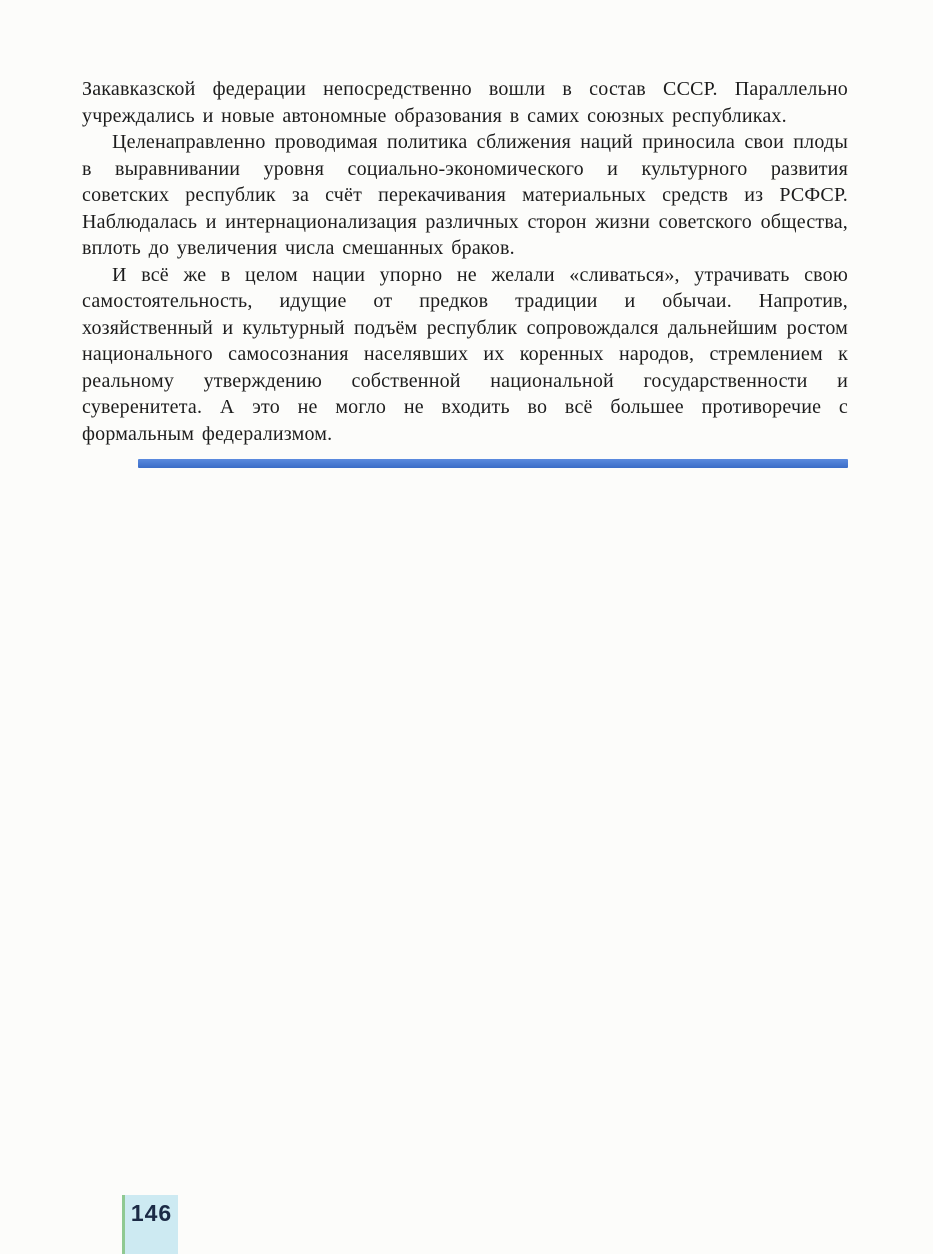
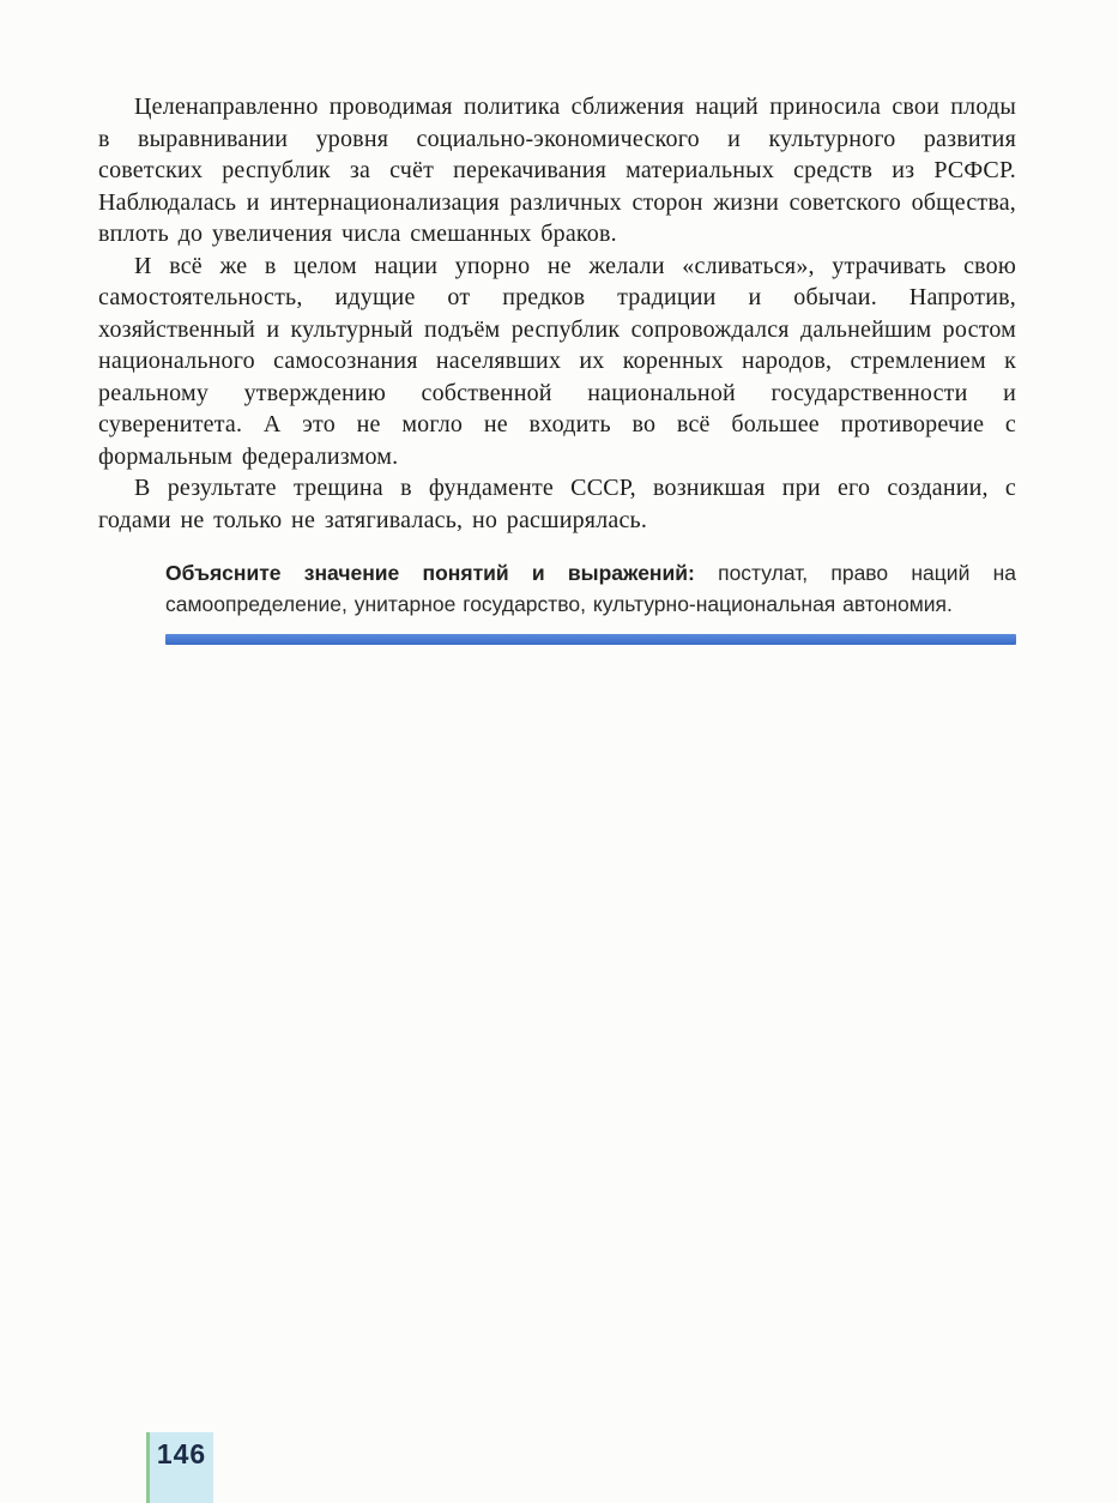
- Закавказской федерации непосредственно вошли в состав СССР. Параллельно учреждались и новые автономные образования в самих союзных республиках.
  Целенаправленно проводимая политика сближения наций приносила свои плоды в выравнивании уровня социально-экономического и культурного развития советских республик за счёт перекачивания материальных средств из РСФСР. Наблюдалась и интернационализация различных сторон жизни советского общества, вплоть до увеличения числа смешанных браков.
  И всё же в целом нации упорно не желали «сливаться», утрачивать свою самостоятельность, идущие от предков традиции и обычаи. Напротив, хозяйственный и культурный подъём республик сопровождался дальнейшим ростом национального самосознания населявших их коренных народов, стремлением к реальному утверждению собственной национальной государственности и суверенитета. А это не могло не входить во всё большее противоречие с формальным федерализмом.
+ В результате трещина в фундаменте СССР, возникшая при его создании, с годами не только не затягивалась, но расширялась.
+ Объясните значение понятий и выражений: постулат, право наций на самоопределение, унитарное государство, культурно-национальная автономия.
  146
